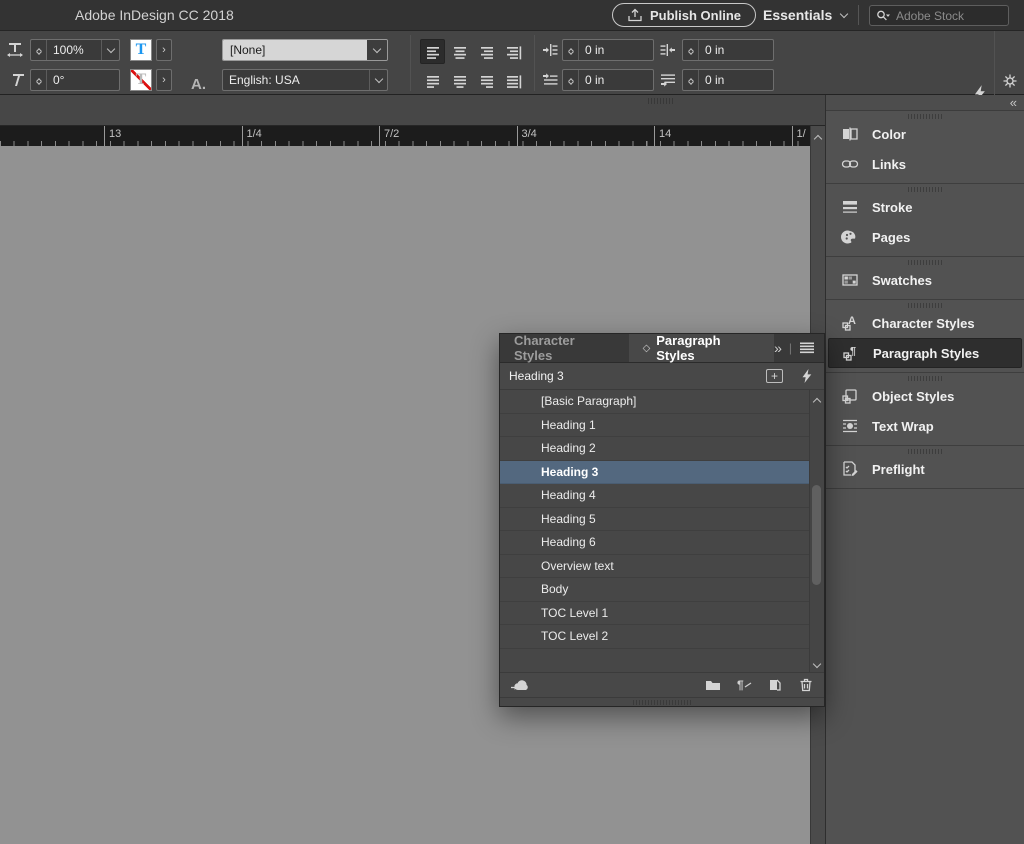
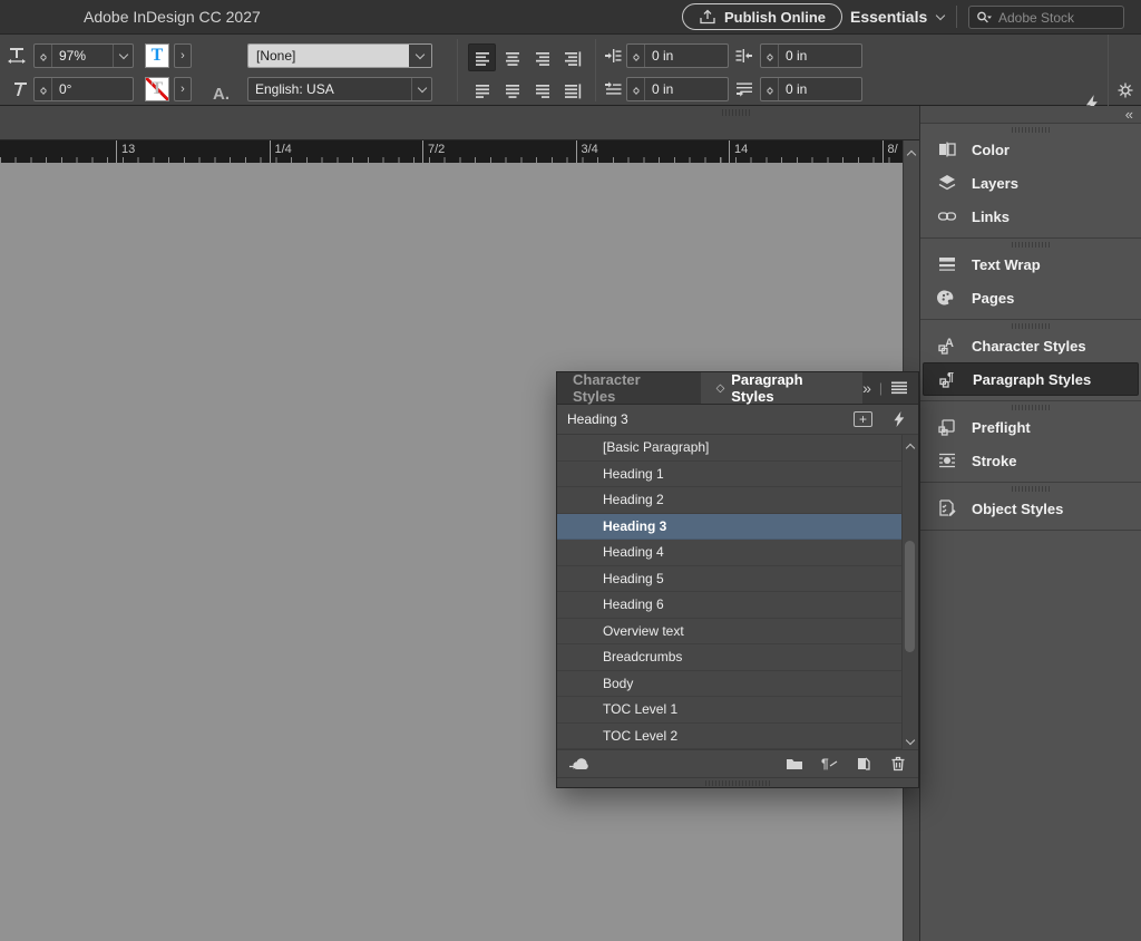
- Adobe InDesign CC 2018
+ Adobe InDesign CC 2027
  Publish Online
  Essentials
  Adobe Stock
- 100%
+ 97%
  0°
  T
  ›
  T
  ›
  A.
  [None]
  English: USA
  0 in
  0 in
  0 in
  0 in
  13
  1/4
  7/2
  3/4
  14
- 1/
+ 8/
  «
  Color
+ Layers
  Links
- Stroke
+ Text Wrap
  Pages
- Swatches
  A
  Character Styles
  ¶
  Paragraph Styles
- Object Styles
+ Preflight
- Text Wrap
+ Stroke
- Preflight
+ Object Styles
  Character Styles
  ◇
  Paragraph Styles
  »
  |
  Heading 3
  +
  [Basic Paragraph]
  Heading 1
  Heading 2
  Heading 3
  Heading 4
  Heading 5
  Heading 6
  Overview text
+ Breadcrumbs
  Body
  TOC Level 1
  TOC Level 2
  ¶
